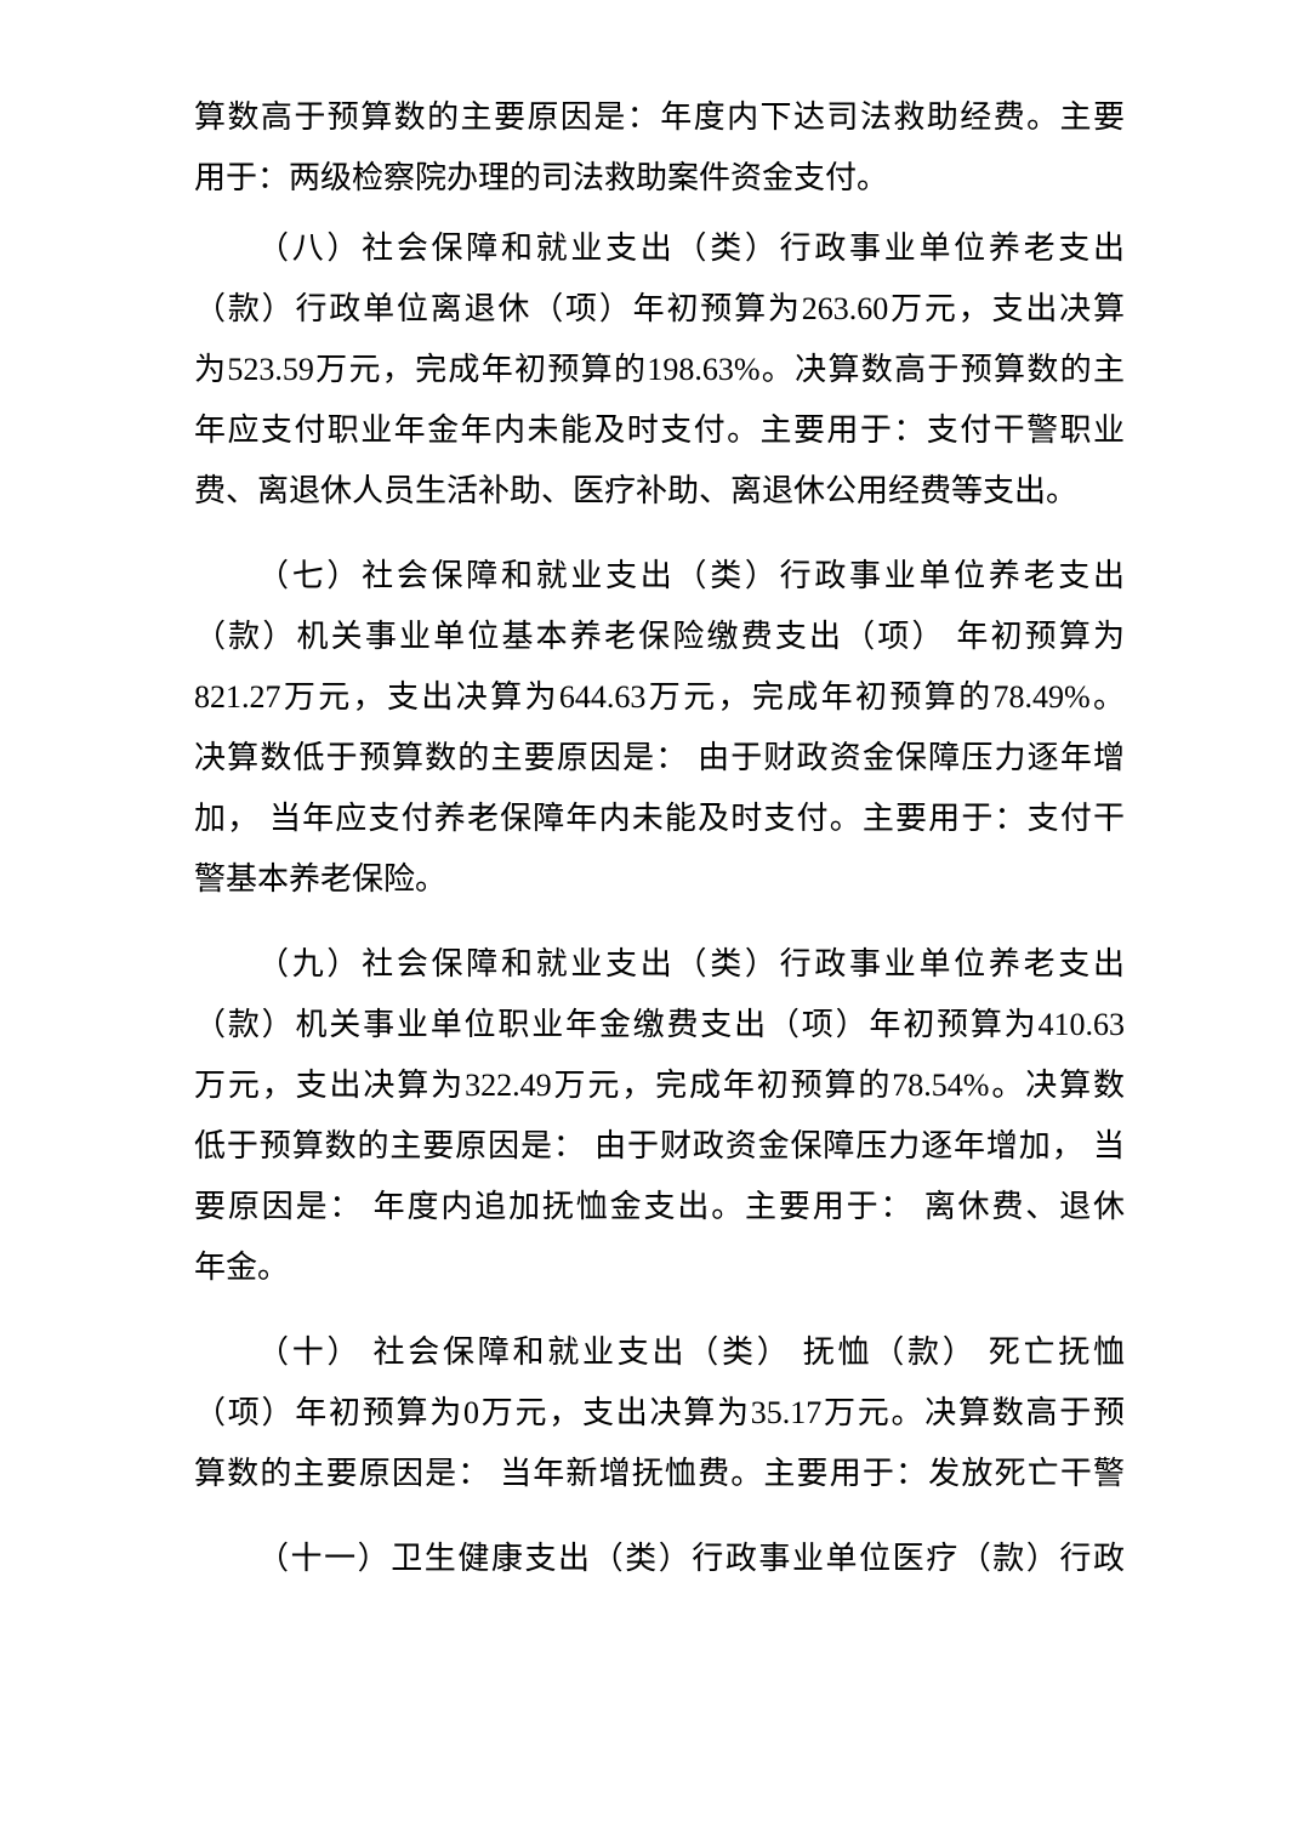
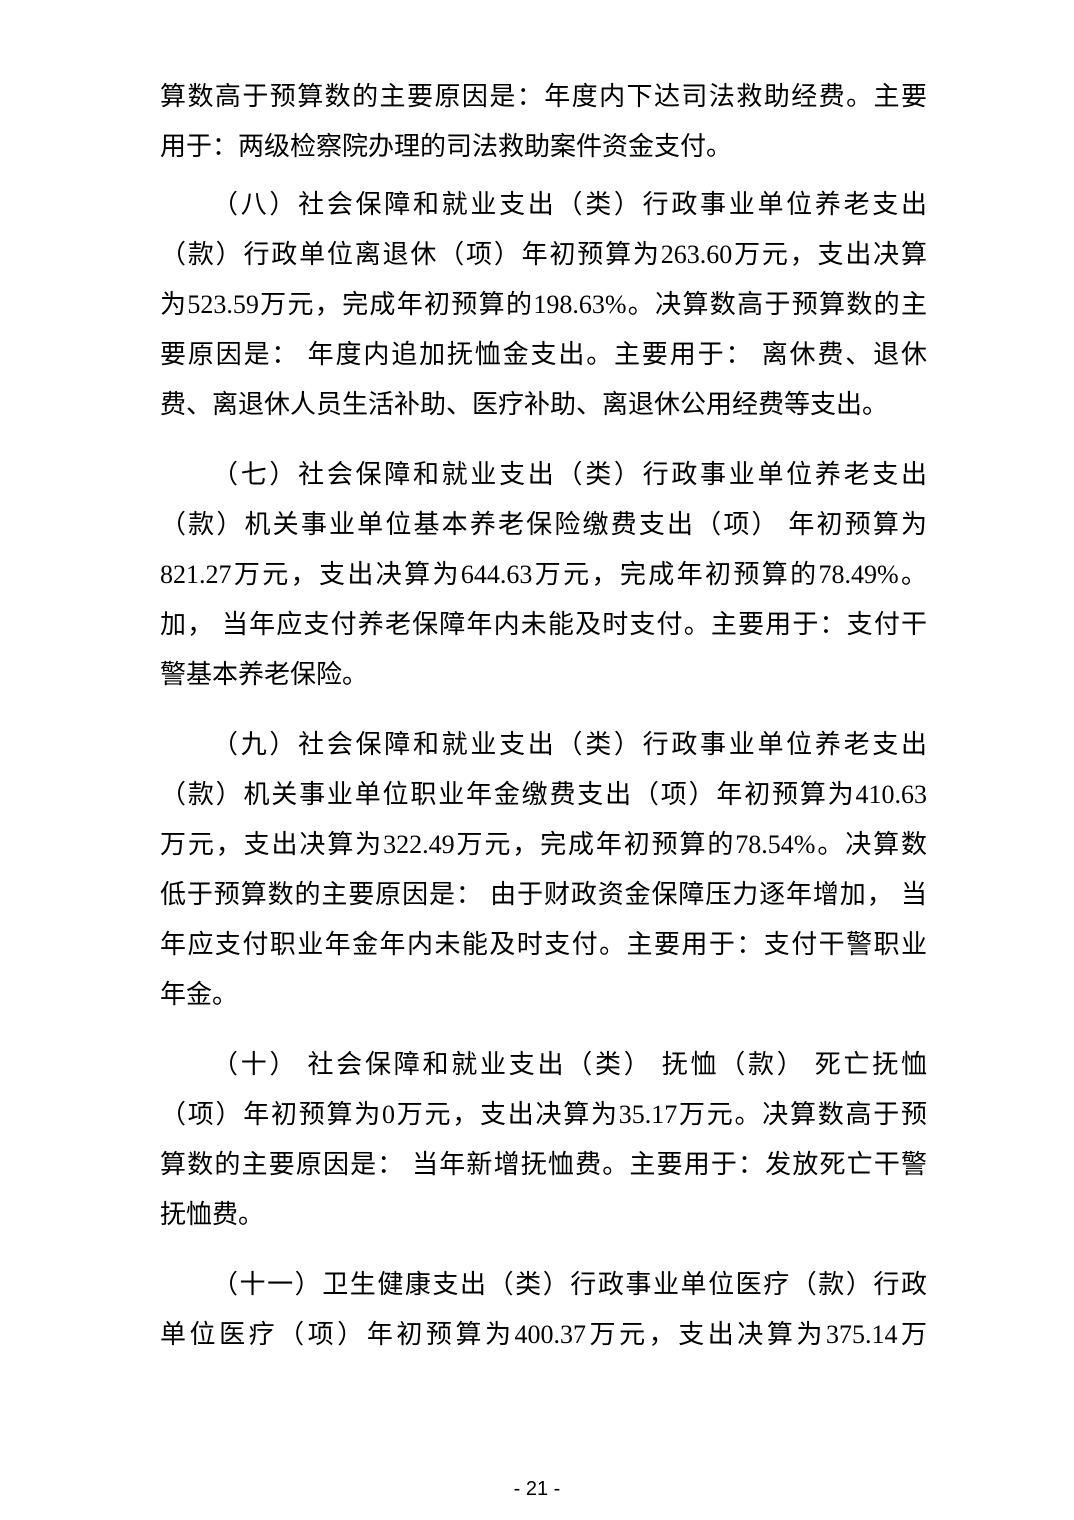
  算数高于预算数的主要原因是：年度内下达司法救助经费。主要
  用于：两级检察院办理的司法救助案件资金支付。
  （八）社会保障和就业支出（类）行政事业单位养老支出
  （款）行政单位离退休（项）年初预算为263.60万元，支出决算
  为523.59万元，完成年初预算的198.63%。决算数高于预算数的主
- 年应支付职业年金年内未能及时支付。主要用于：支付干警职业
+ 要原因是： 年度内追加抚恤金支出。主要用于： 离休费、退休
  费、离退休人员生活补助、医疗补助、离退休公用经费等支出。
  （七）社会保障和就业支出（类）行政事业单位养老支出
  （款）机关事业单位基本养老保险缴费支出（项） 年初预算为
  821.27万元，支出决算为644.63万元，完成年初预算的78.49%。
- 决算数低于预算数的主要原因是： 由于财政资金保障压力逐年增
  加， 当年应支付养老保障年内未能及时支付。主要用于：支付干
  警基本养老保险。
  （九）社会保障和就业支出（类）行政事业单位养老支出
  （款）机关事业单位职业年金缴费支出（项）年初预算为410.63
  万元，支出决算为322.49万元，完成年初预算的78.54%。决算数
  低于预算数的主要原因是： 由于财政资金保障压力逐年增加， 当
- 要原因是： 年度内追加抚恤金支出。主要用于： 离休费、退休
+ 年应支付职业年金年内未能及时支付。主要用于：支付干警职业
  年金。
  （十） 社会保障和就业支出（类） 抚恤（款） 死亡抚恤
  （项）年初预算为0万元，支出决算为35.17万元。决算数高于预
  算数的主要原因是： 当年新增抚恤费。主要用于：发放死亡干警
+ 抚恤费。
  （十一）卫生健康支出（类）行政事业单位医疗（款）行政
+ 单位医疗（项）年初预算为400.37万元，支出决算为375.14万
+ - 21 -
